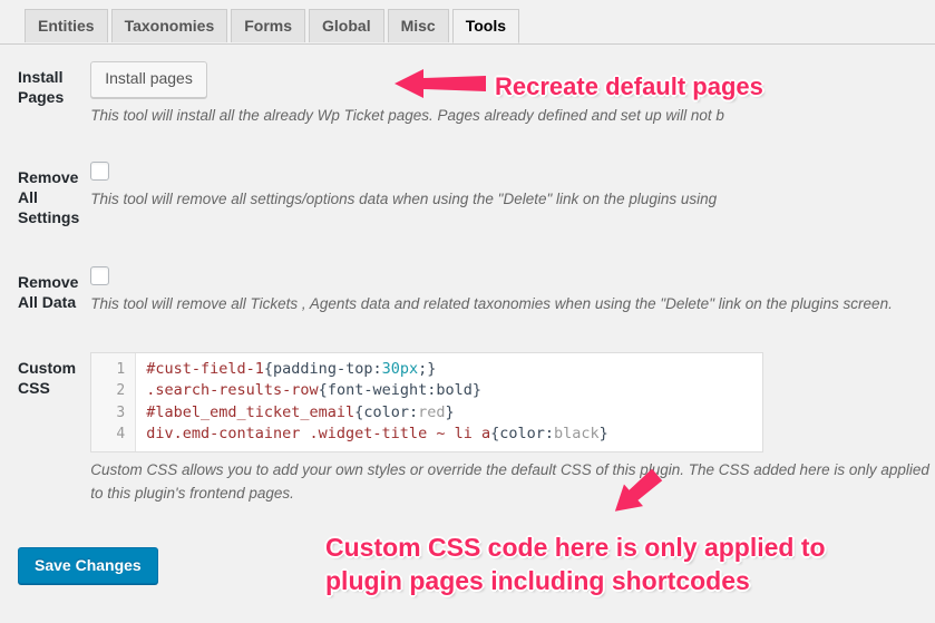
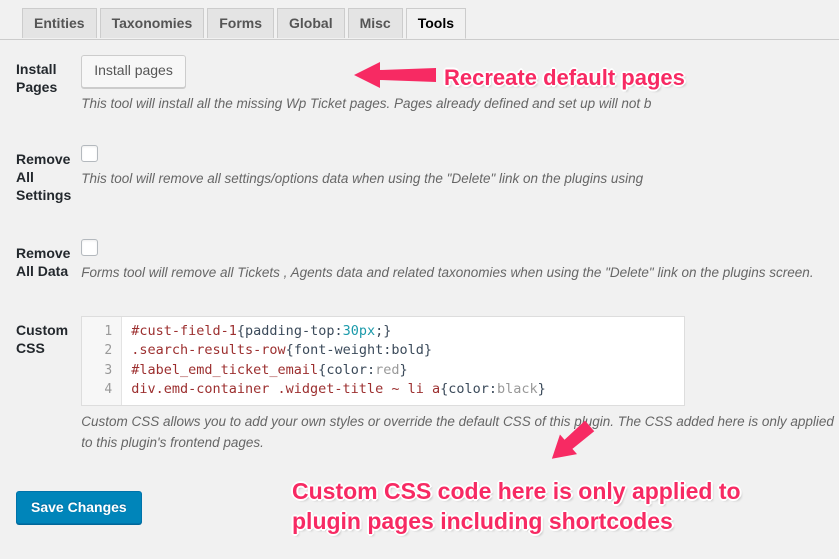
  Entities Taxonomies Forms Global Misc Tools
- Install Pages	Install pages This tool will install all the already Wp Ticket pages. Pages already defined and set up will not b
+ Install Pages	Install pages This tool will install all the missing Wp Ticket pages. Pages already defined and set up will not b
  Remove All Settings	This tool will remove all settings/options data when using the "Delete" link on the plugins using
- Remove All Data	This tool will remove all Tickets , Agents data and related taxonomies when using the "Delete" link on the plugins screen.
+ Remove All Data	Forms tool will remove all Tickets , Agents data and related taxonomies when using the "Delete" link on the plugins screen.
  Custom CSS	1 #cust-field-1{padding-top:30px;}2 .search-results-row{font-weight:bold}3 #label_emd_ticket_email{color:red}4 div.emd-container .widget-title ~ li a{color:black} Custom CSS allows you to add your own styles or override the default CSS of this plugin. The CSS added here is only applied to this plugin's frontend pages.
  Save Changes
  Recreate default pages
  Custom CSS code here is only applied to plugin pages including shortcodes
